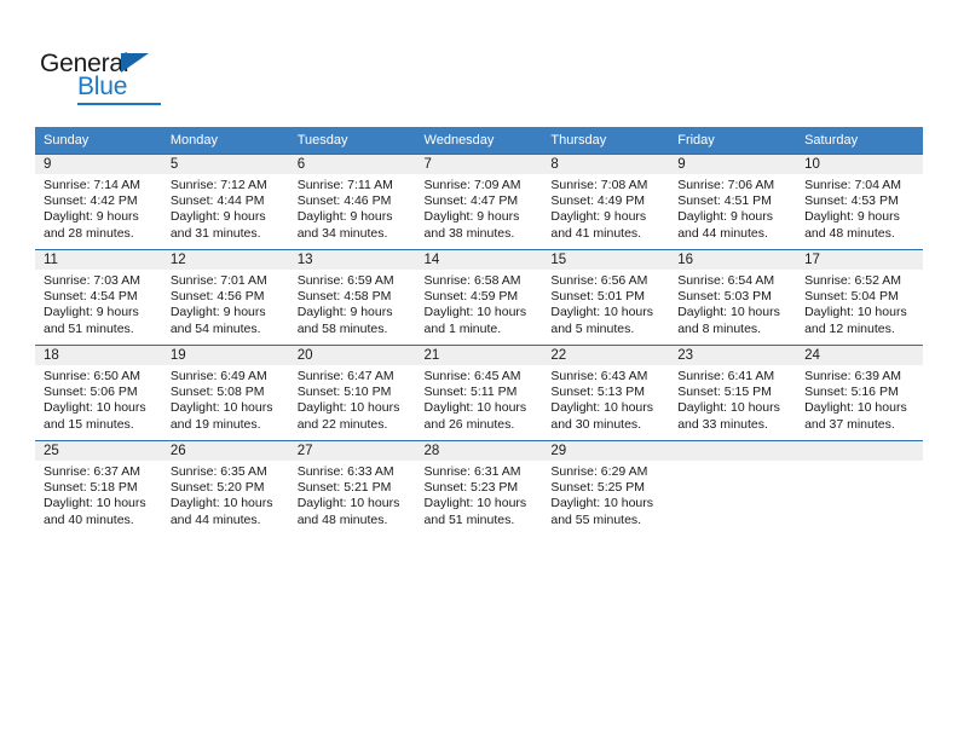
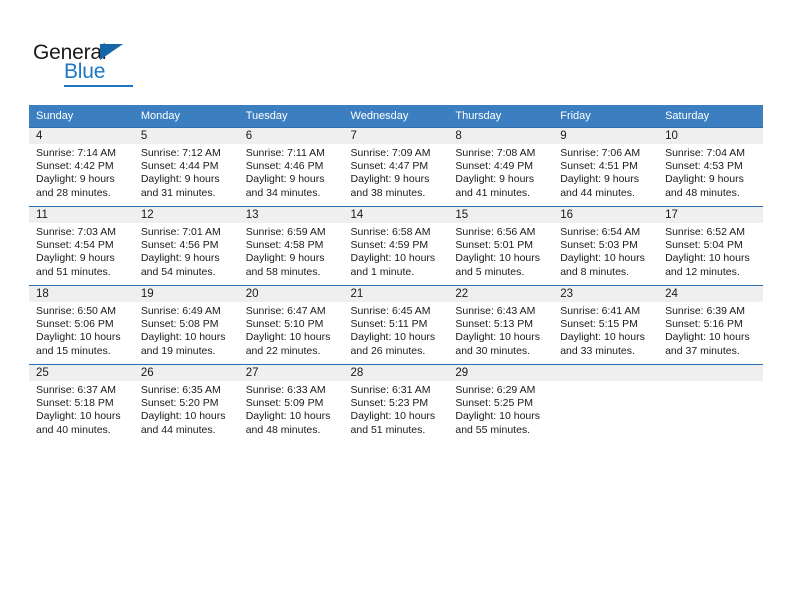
  General
  Blue
  Sunday	Monday	Tuesday	Wednesday	Thursday	Friday	Saturday
- 9Sunrise: 7:14 AMSunset: 4:42 PMDaylight: 9 hoursand 28 minutes.	5Sunrise: 7:12 AMSunset: 4:44 PMDaylight: 9 hoursand 31 minutes.	6Sunrise: 7:11 AMSunset: 4:46 PMDaylight: 9 hoursand 34 minutes.	7Sunrise: 7:09 AMSunset: 4:47 PMDaylight: 9 hoursand 38 minutes.	8Sunrise: 7:08 AMSunset: 4:49 PMDaylight: 9 hoursand 41 minutes.	9Sunrise: 7:06 AMSunset: 4:51 PMDaylight: 9 hoursand 44 minutes.	10Sunrise: 7:04 AMSunset: 4:53 PMDaylight: 9 hoursand 48 minutes.
+ 4Sunrise: 7:14 AMSunset: 4:42 PMDaylight: 9 hoursand 28 minutes.	5Sunrise: 7:12 AMSunset: 4:44 PMDaylight: 9 hoursand 31 minutes.	6Sunrise: 7:11 AMSunset: 4:46 PMDaylight: 9 hoursand 34 minutes.	7Sunrise: 7:09 AMSunset: 4:47 PMDaylight: 9 hoursand 38 minutes.	8Sunrise: 7:08 AMSunset: 4:49 PMDaylight: 9 hoursand 41 minutes.	9Sunrise: 7:06 AMSunset: 4:51 PMDaylight: 9 hoursand 44 minutes.	10Sunrise: 7:04 AMSunset: 4:53 PMDaylight: 9 hoursand 48 minutes.
  11Sunrise: 7:03 AMSunset: 4:54 PMDaylight: 9 hoursand 51 minutes.	12Sunrise: 7:01 AMSunset: 4:56 PMDaylight: 9 hoursand 54 minutes.	13Sunrise: 6:59 AMSunset: 4:58 PMDaylight: 9 hoursand 58 minutes.	14Sunrise: 6:58 AMSunset: 4:59 PMDaylight: 10 hoursand 1 minute.	15Sunrise: 6:56 AMSunset: 5:01 PMDaylight: 10 hoursand 5 minutes.	16Sunrise: 6:54 AMSunset: 5:03 PMDaylight: 10 hoursand 8 minutes.	17Sunrise: 6:52 AMSunset: 5:04 PMDaylight: 10 hoursand 12 minutes.
  18Sunrise: 6:50 AMSunset: 5:06 PMDaylight: 10 hoursand 15 minutes.	19Sunrise: 6:49 AMSunset: 5:08 PMDaylight: 10 hoursand 19 minutes.	20Sunrise: 6:47 AMSunset: 5:10 PMDaylight: 10 hoursand 22 minutes.	21Sunrise: 6:45 AMSunset: 5:11 PMDaylight: 10 hoursand 26 minutes.	22Sunrise: 6:43 AMSunset: 5:13 PMDaylight: 10 hoursand 30 minutes.	23Sunrise: 6:41 AMSunset: 5:15 PMDaylight: 10 hoursand 33 minutes.	24Sunrise: 6:39 AMSunset: 5:16 PMDaylight: 10 hoursand 37 minutes.
- 25Sunrise: 6:37 AMSunset: 5:18 PMDaylight: 10 hoursand 40 minutes.	26Sunrise: 6:35 AMSunset: 5:20 PMDaylight: 10 hoursand 44 minutes.	27Sunrise: 6:33 AMSunset: 5:21 PMDaylight: 10 hoursand 48 minutes.	28Sunrise: 6:31 AMSunset: 5:23 PMDaylight: 10 hoursand 51 minutes.	29Sunrise: 6:29 AMSunset: 5:25 PMDaylight: 10 hoursand 55 minutes.
+ 25Sunrise: 6:37 AMSunset: 5:18 PMDaylight: 10 hoursand 40 minutes.	26Sunrise: 6:35 AMSunset: 5:20 PMDaylight: 10 hoursand 44 minutes.	27Sunrise: 6:33 AMSunset: 5:09 PMDaylight: 10 hoursand 48 minutes.	28Sunrise: 6:31 AMSunset: 5:23 PMDaylight: 10 hoursand 51 minutes.	29Sunrise: 6:29 AMSunset: 5:25 PMDaylight: 10 hoursand 55 minutes.
